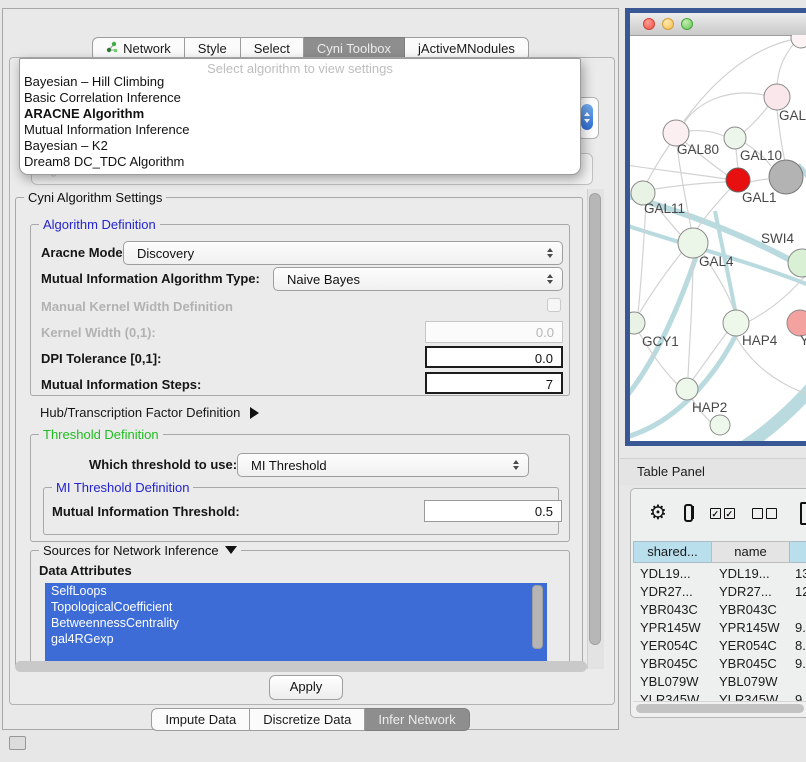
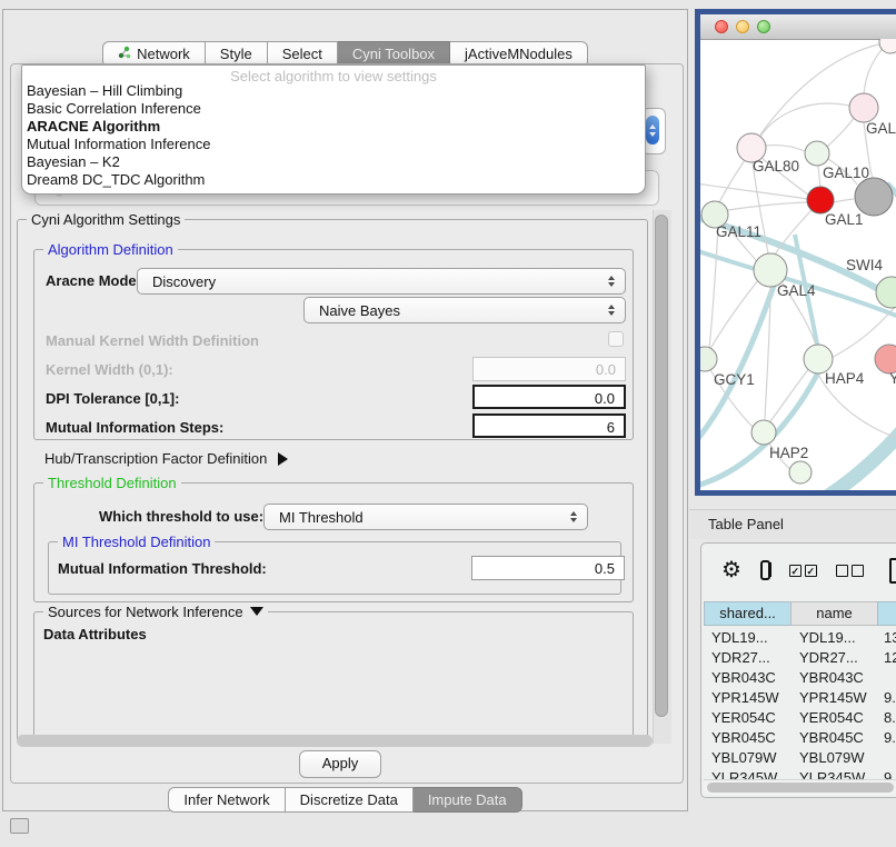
  Network
  Style
  Select
  Cyni Toolbox
  jActiveMNodules
  Select algorithm to view settings
  Bayesian – Hill Climbing
  Basic Correlation Inference
  ARACNE Algorithm
  Mutual Information Inference
  Bayesian – K2
  Dream8 DC_TDC Algorithm
  Cyni Algorithm Settings
  Algorithm Definition
  Aracne Mode
  Discovery
- Mutual Information Algorithm Type:
  Naive Bayes
  Manual Kernel Width Definition
  Kernel Width (0,1):
  0.0
  DPI Tolerance [0,1]:
  0.0
  Mutual Information Steps:
- 7
+ 6
  Hub/Transcription Factor Definition
  Threshold Definition
  Which threshold to use:
  MI Threshold
  MI Threshold Definition
  Mutual Information Threshold:
  0.5
  Sources for Network Inference
  Data Attributes
- SelfLoops
- TopologicalCoefficient
- BetweennessCentrality
- gal4RGexp
  Apply
- Impute Data
+ Infer Network
  Discretize Data
- Infer Network
+ Impute Data
  GAL
  GAL80
  GAL10
  GAL1
  GAL11
  GAL4
  SWI4
  GCY1
  HAP4
  Y
  HAP2
  Table Panel
  ⚙
  ✓
  ✓
  shared...
  name
  YDL19...
  YDL19...
  YDR27...
  YDR27...
  YBR043C
  YBR043C
  YPR145W
  YPR145W
  9.
  YER054C
  YER054C
  8.
  YBR045C
  YBR045C
  9.
  YBL079W
  YBL079W
  YLR345W
  YLR345W
  9.
